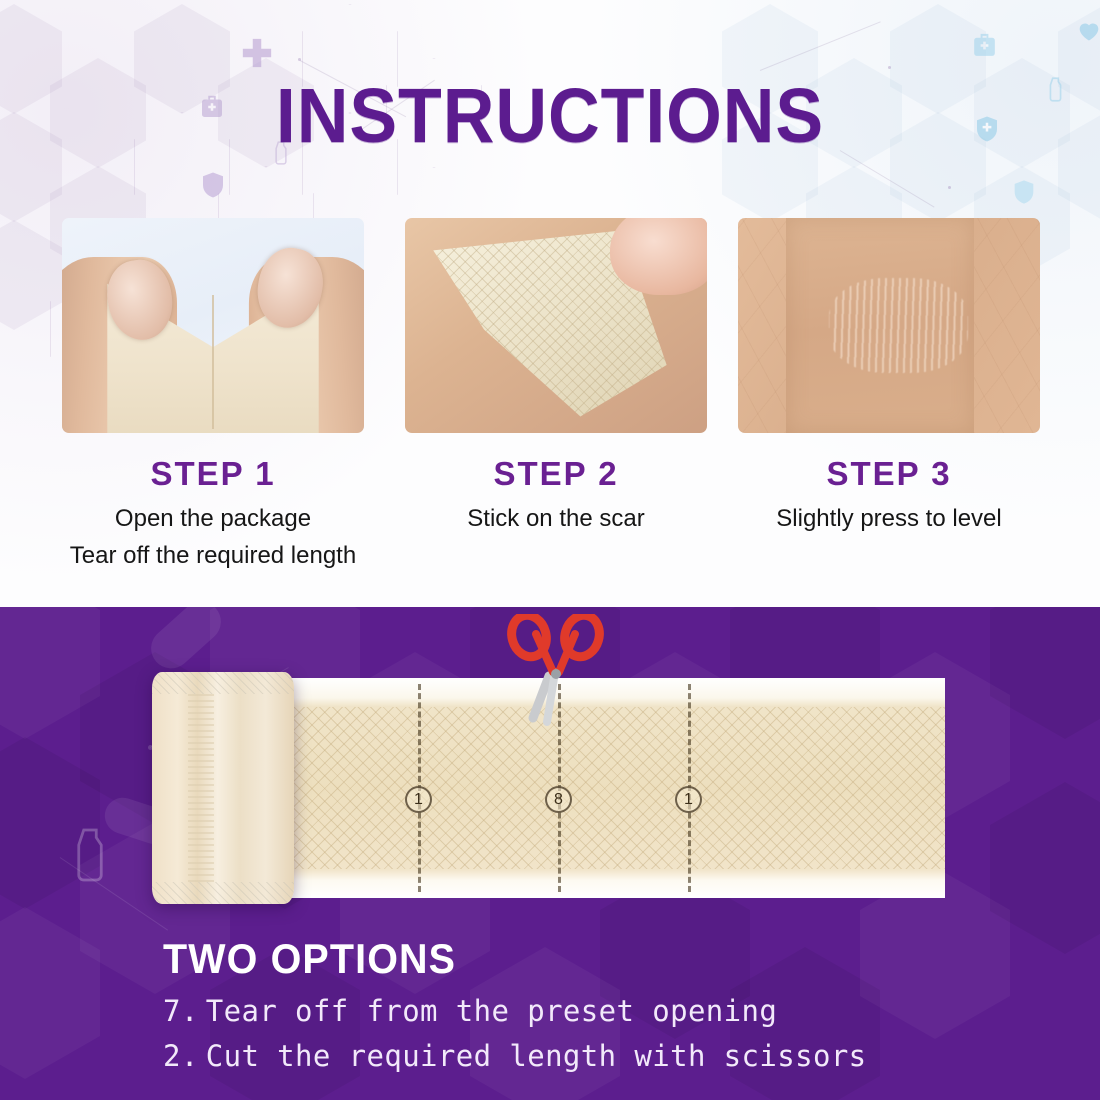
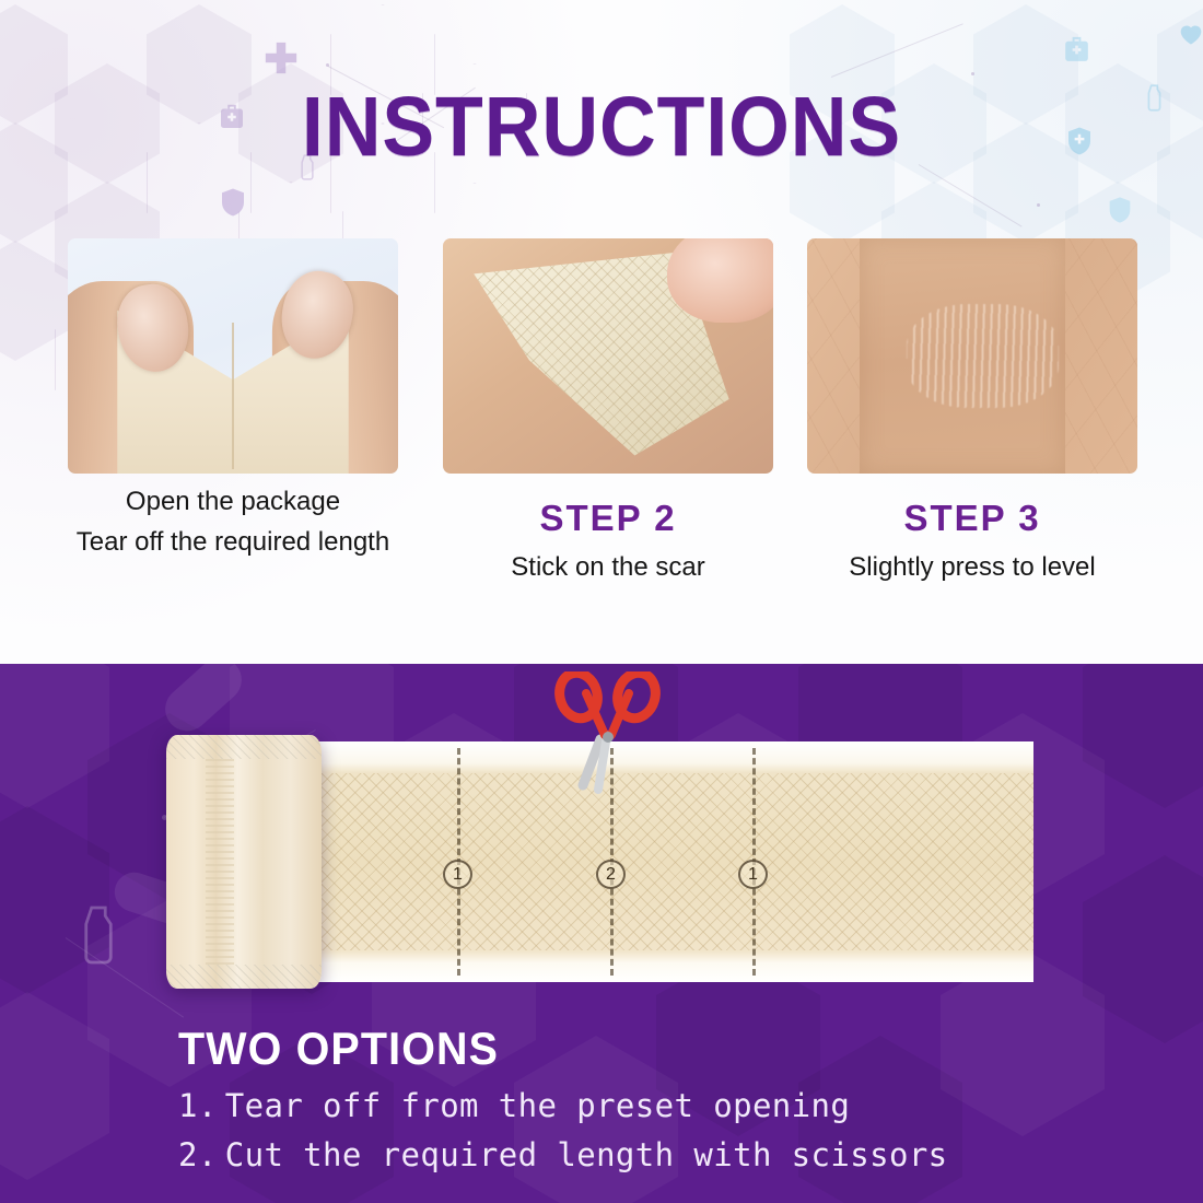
  INSTRUCTIONS
- STEP 1
  Open the package
  Tear off the required length
  STEP 2
  Stick on the scar
  STEP 3
  Slightly press to level
  1
- 8
+ 2
  1
  TWO OPTIONS
- 7.
+ 1.
  Tear off from the preset opening
  2.
  Cut the required length with scissors
